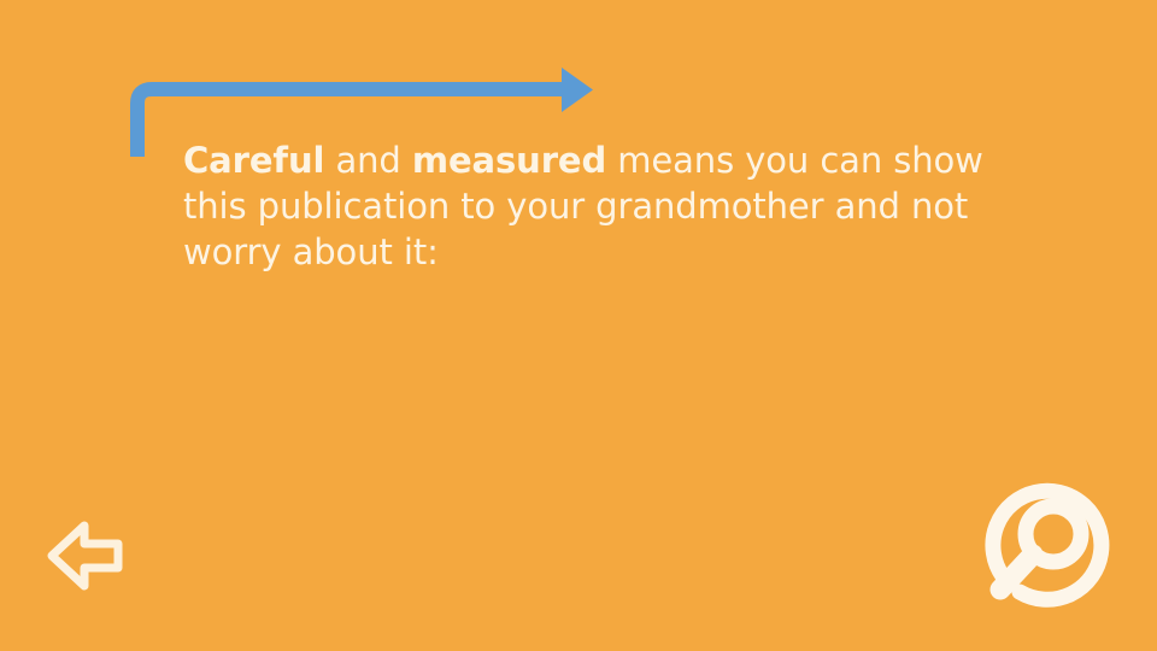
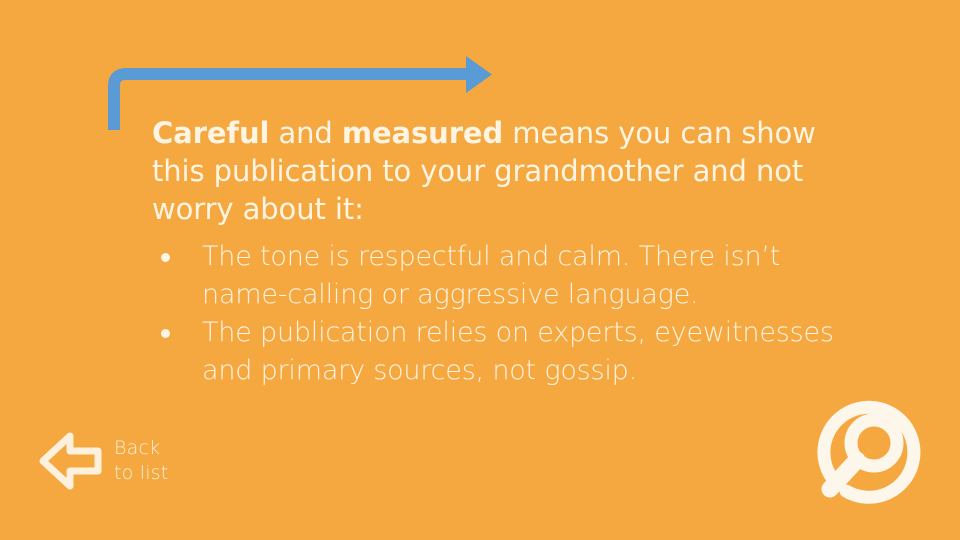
  Careful and measured means you can show this publication to your grandmother and not worry about it:
+ The tone is respectful and calm. There isn’t name-calling or aggressive language.
+ The publication relies on experts, eyewitnesses and primary sources, not gossip.
+ Back
+ to list
